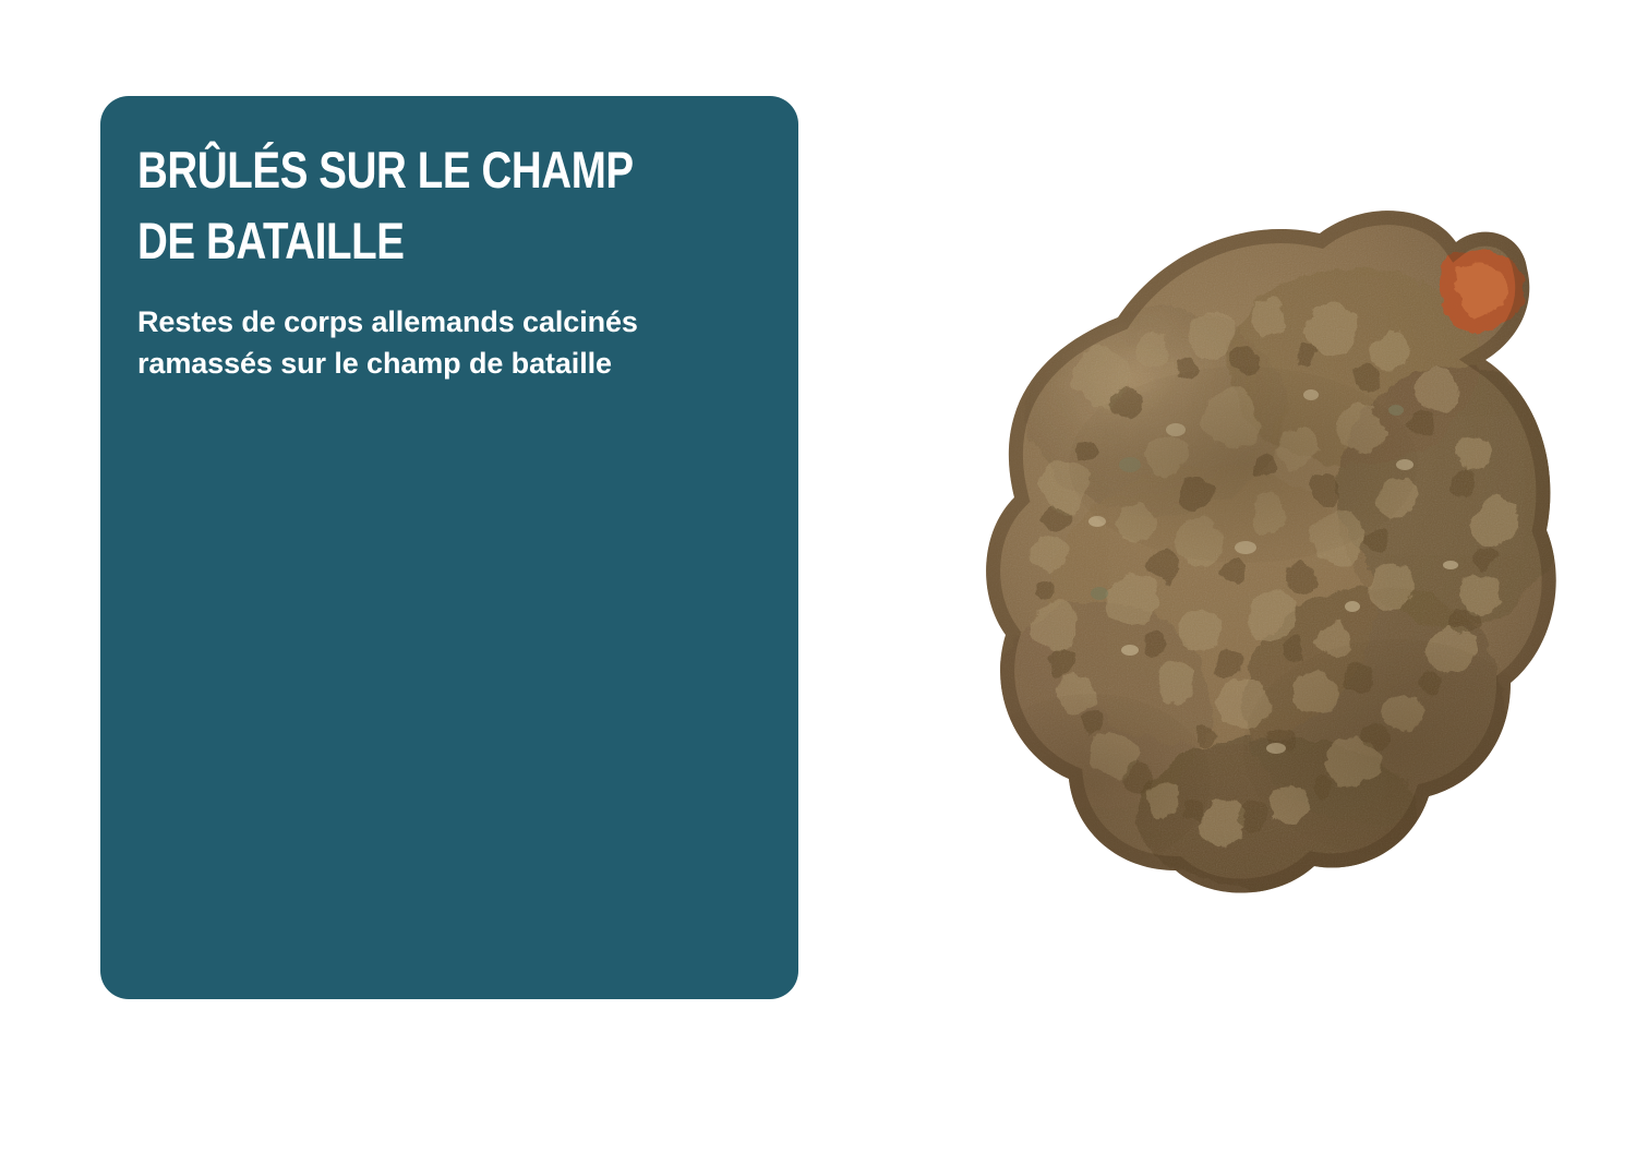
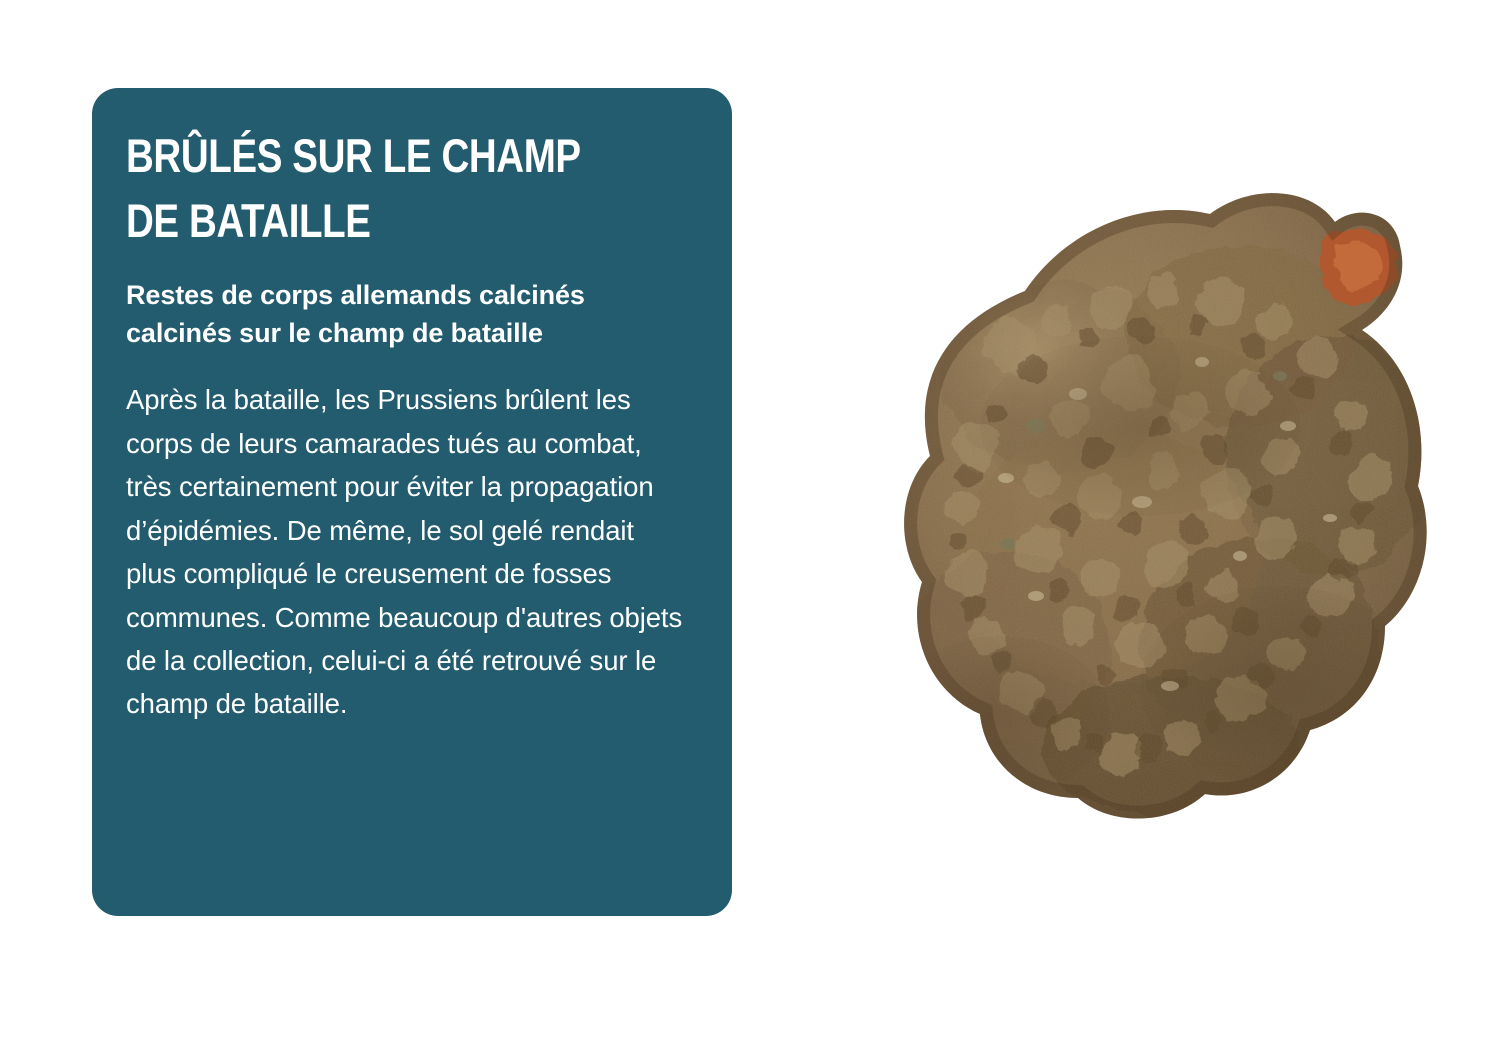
  BRÛLÉS SUR LE CHAMP
  DE BATAILLE
- Restes de corps allemands calcinés ramassés sur le champ de bataille
+ Restes de corps allemands calcinés calcinés sur le champ de bataille
+ Après la bataille, les Prussiens brûlent les corps de leurs camarades tués au combat, très certainement pour éviter la propagation d’épidémies. De même, le sol gelé rendait plus compliqué le creusement de fosses communes. Comme beaucoup d'autres objets de la collection, celui-ci a été retrouvé sur le champ de bataille.
